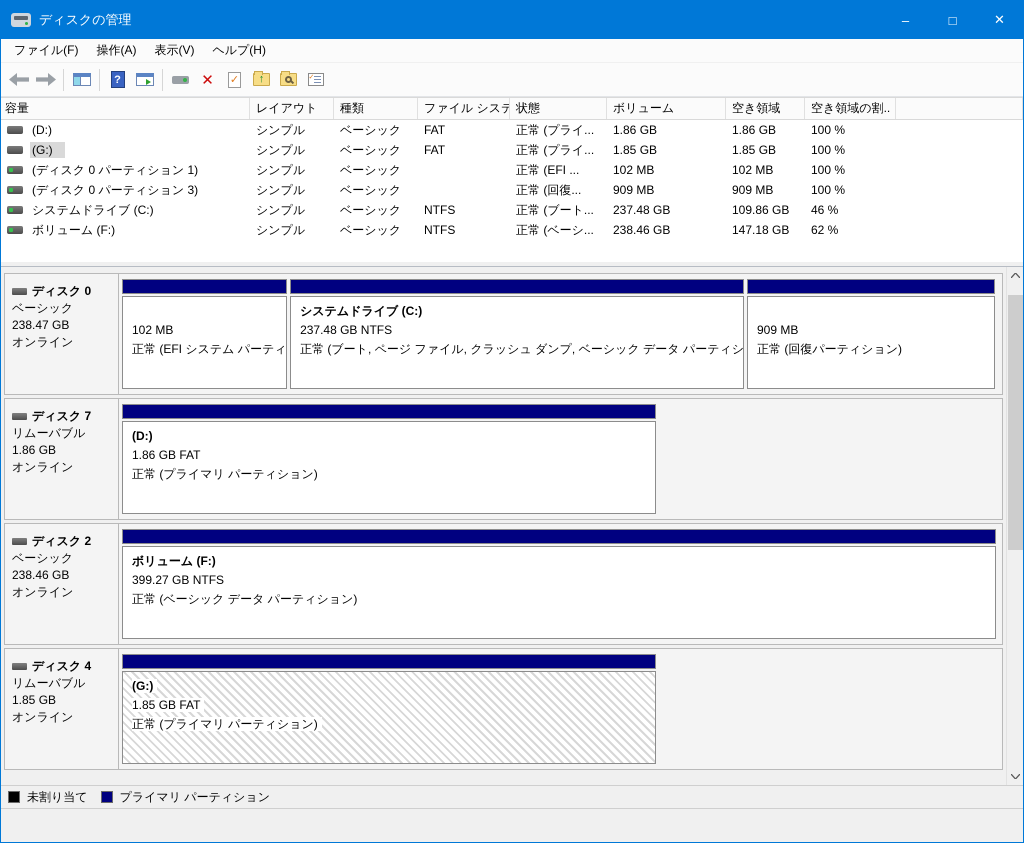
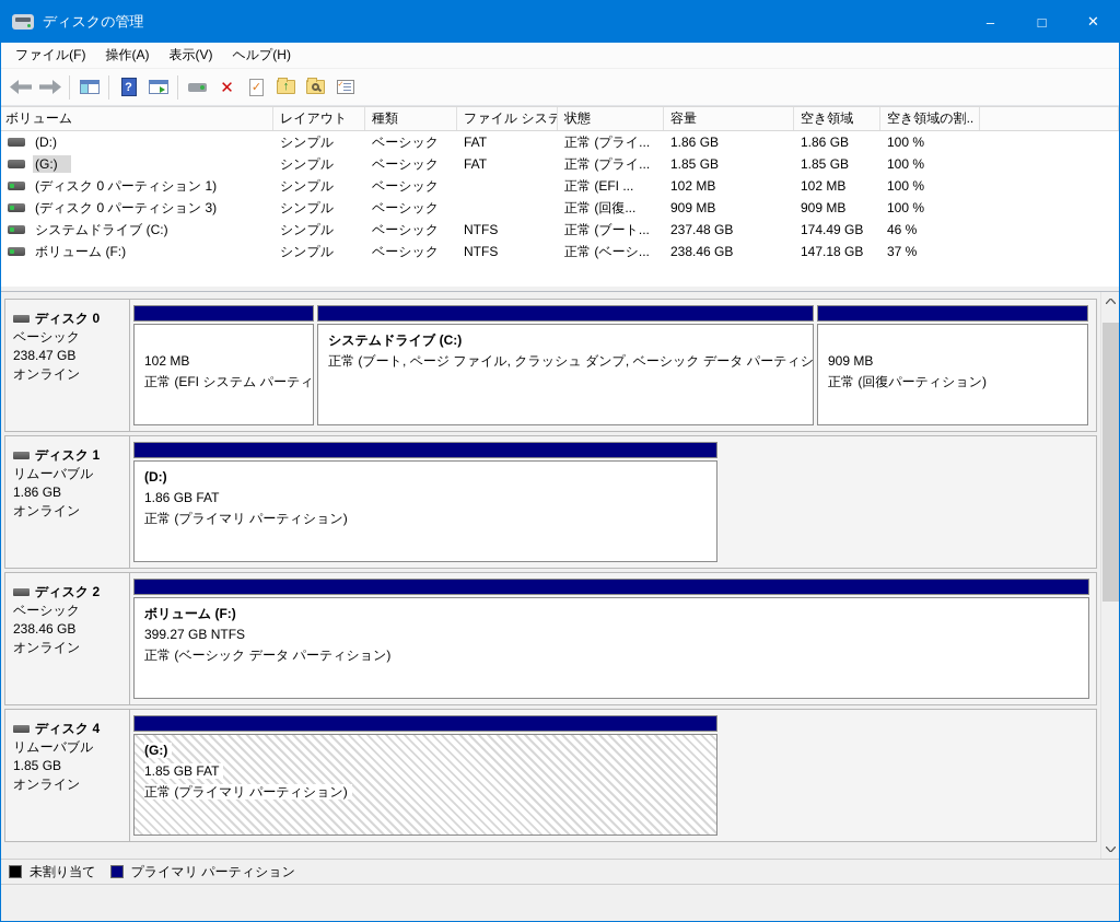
  ディスクの管理
  –
  □
  ✕
  ファイル(F)
  操作(A)
  表示(V)
  ヘルプ(H)
  ?
  ✕
  ✓
  ↑
- 容量
+ ボリューム
  レイアウト
  種類
  ファイル システ
  状態
- ボリューム
+ 容量
  空き領域
  空き領域の割..
  (D:)
  シンプル
  ベーシック
  FAT
  正常 (プライ...
  1.86 GB
  1.86 GB
  100 %
  (G:)
  シンプル
  ベーシック
  FAT
  正常 (プライ...
  1.85 GB
  1.85 GB
  100 %
  (ディスク 0 パーティション 1)
  シンプル
  ベーシック
  正常 (EFI ...
  102 MB
  102 MB
  100 %
  (ディスク 0 パーティション 3)
  シンプル
  ベーシック
  正常 (回復...
  909 MB
  909 MB
  100 %
  システムドライブ (C:)
  シンプル
  ベーシック
  NTFS
  正常 (ブート...
  237.48 GB
- 109.86 GB
+ 174.49 GB
  46 %
  ボリューム (F:)
  シンプル
  ベーシック
  NTFS
  正常 (ベーシ...
  238.46 GB
  147.18 GB
- 62 %
+ 37 %
  ディスク 0
  ベーシック
  238.47 GB
  オンライン
  102 MB
  正常 (EFI システム パーティ
  システムドライブ (C:)
- 237.48 GB NTFS
  正常 (ブート, ページ ファイル, クラッシュ ダンプ, ベーシック データ パーティシ
  909 MB
  正常 (回復パーティション)
- ディスク 7
+ ディスク 1
  リムーバブル
  1.86 GB
  オンライン
  (D:)
  1.86 GB FAT
  正常 (プライマリ パーティション)
  ディスク 2
  ベーシック
  238.46 GB
  オンライン
  ボリューム (F:)
  399.27 GB NTFS
  正常 (ベーシック データ パーティション)
  ディスク 4
  リムーバブル
  1.85 GB
  オンライン
  (G:)
  1.85 GB FAT
  正常 (プライマリ パーティション)
  未割り当て
  プライマリ パーティション
